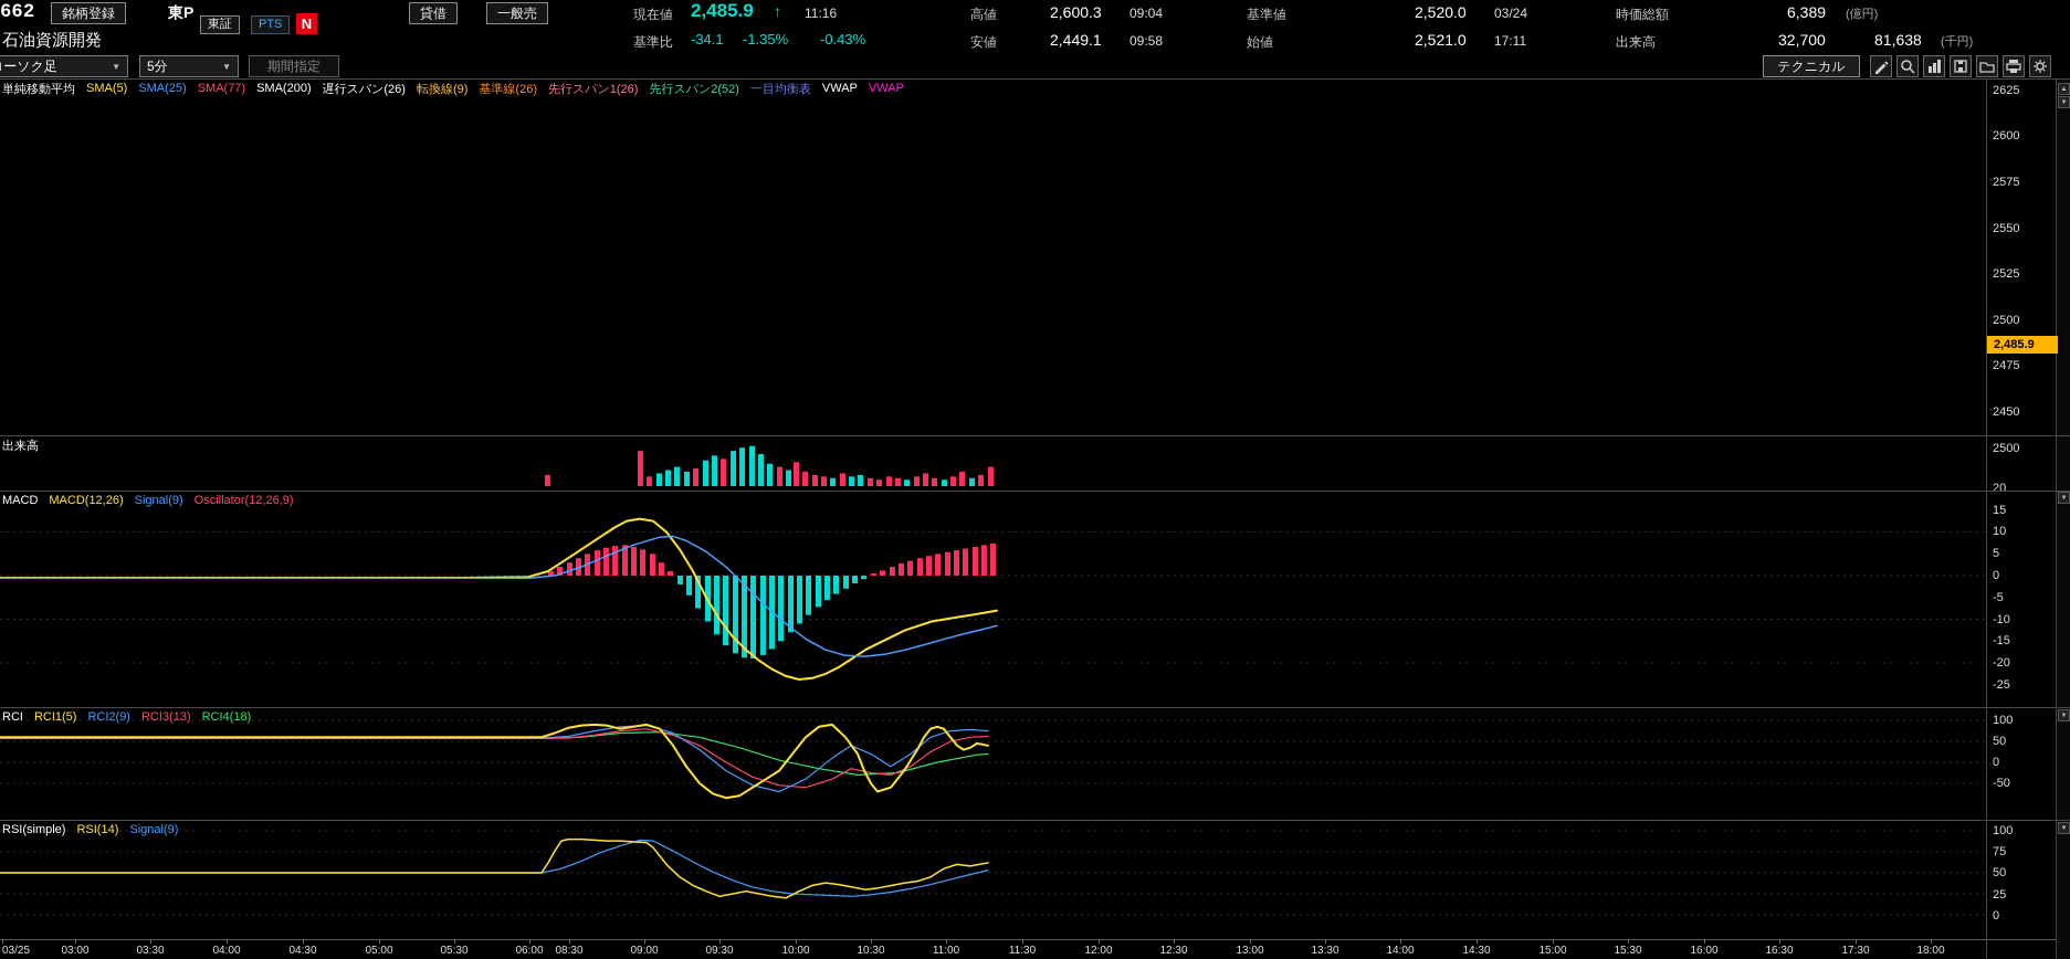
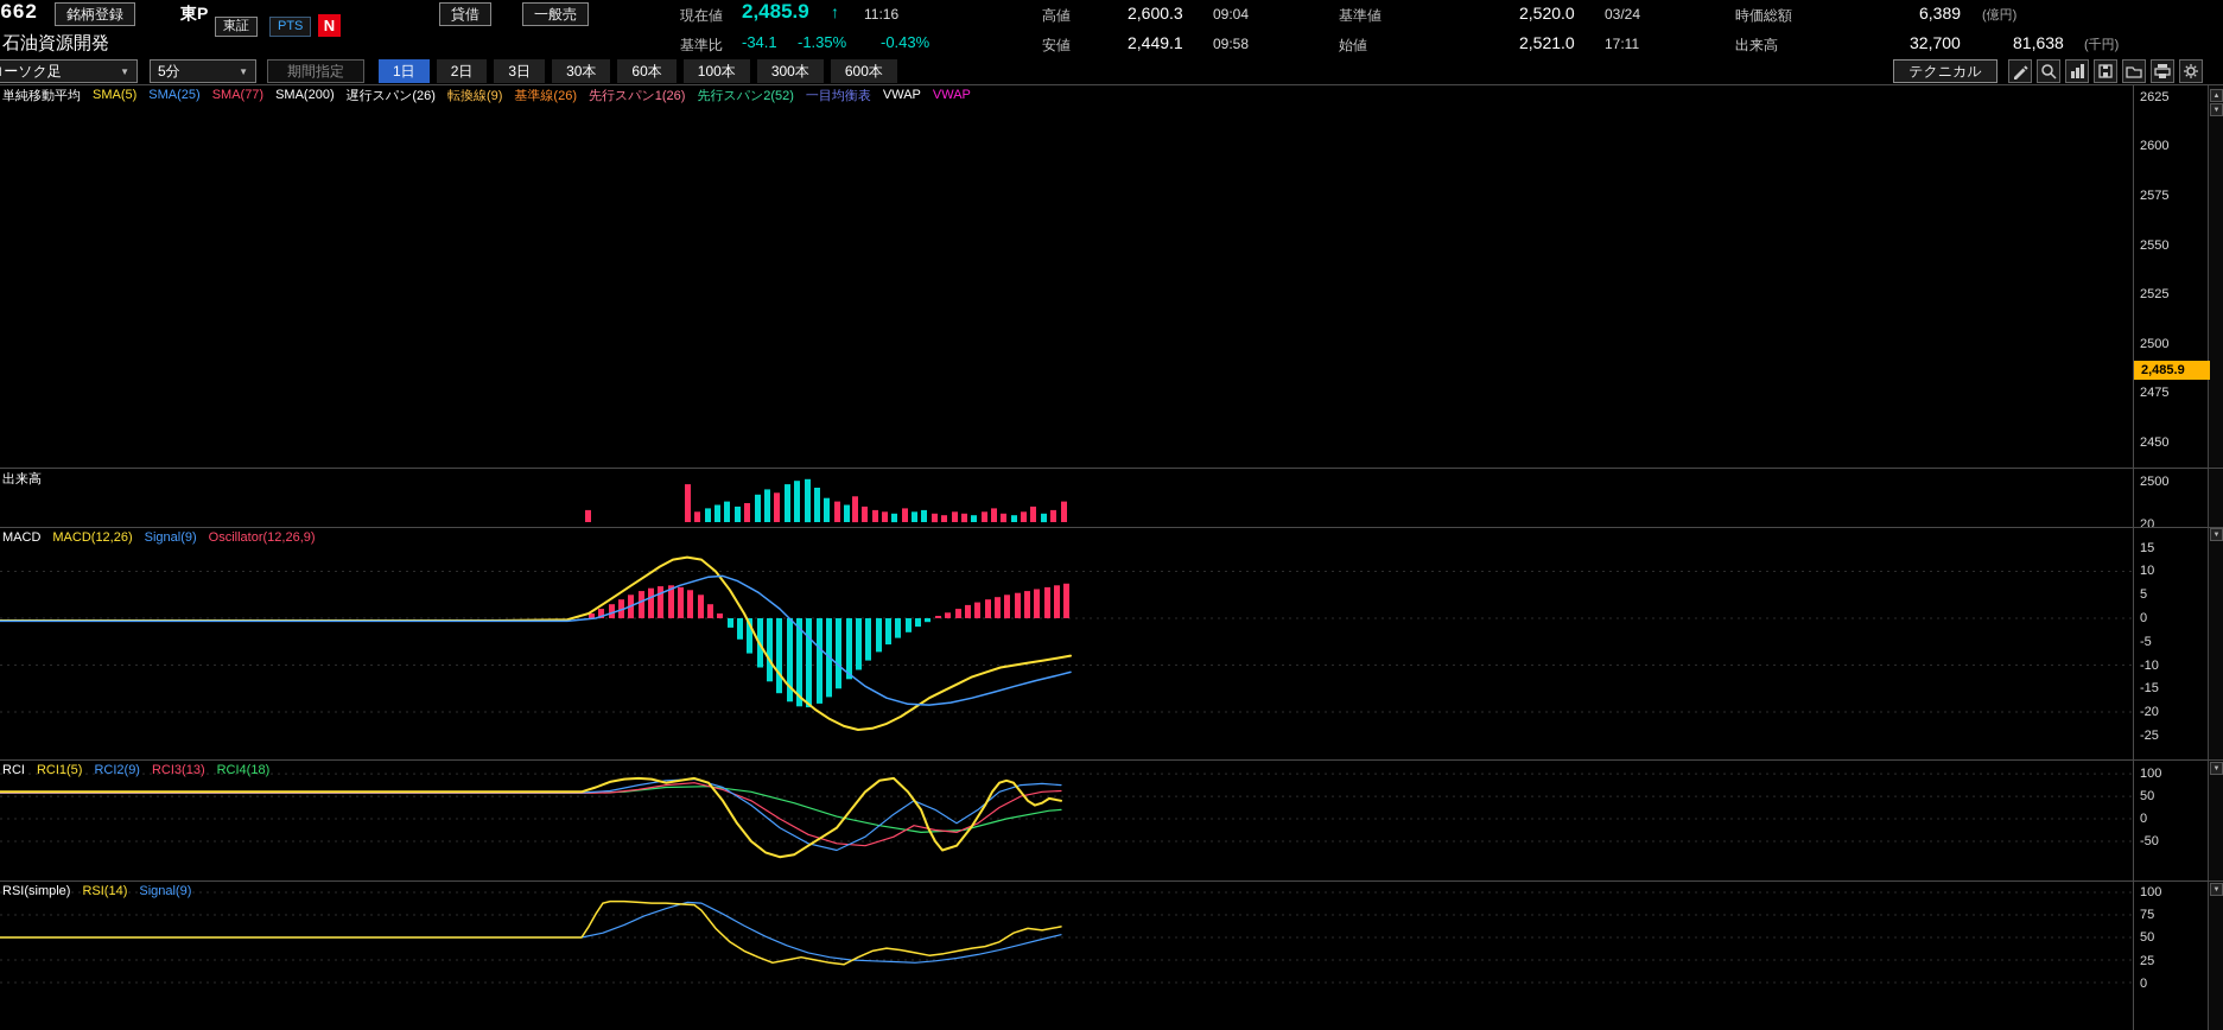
  662
  銘柄登録
  東P
  東証
  PTS
  N
  石油資源開発
  貸借
  一般売
  現在値
  2,485.9
  ↑
  11:16
  基準比
  -34.1
  -1.35%
  -0.43%
  高値
  2,600.3
  09:04
  安値
  2,449.1
  09:58
  基準値
  2,520.0
  03/24
  始値
  2,521.0
  17:11
  時価総額
  6,389
  (億円)
  出来高
  32,700
  81,638
  (千円)
  ーソク足
  ▼
  5分
  ▼
  期間指定
+ 1日
+ 2日
+ 3日
+ 30本
+ 60本
+ 100本
+ 300本
+ 600本
  テクニカル
  単純移動平均
  SMA(5)
  SMA(25)
  SMA(77)
  SMA(200)
  遅行スパン(26)
  転換線(9)
  基準線(26)
  先行スパン1(26)
  先行スパン2(52)
  一目均衡表
  VWAP
  VWAP
  出来高
  MACD
  MACD(12,26)
  Signal(9)
  Oscillator(12,26,9)
  RCI
  RCI1(5)
  RCI2(9)
  RCI3(13)
  RCI4(18)
  RSI(simple)
  RSI(14)
  Signal(9)
  2625
  2600
  2575
  2550
  2525
  2500
  2475
  2450
  2500
  20
  15
  10
  5
  0
  -5
  -10
  -15
  -20
  -25
  100
  50
  0
  -50
  100
  75
  50
  25
  0
  2,485.9
- 03/25
- 03:00
- 03:30
- 04:00
- 04:30
- 05:00
- 05:30
- 06:00
- 08:30
- 09:00
- 09:30
- 10:00
- 10:30
- 11:00
- 11:30
- 12:00
- 12:30
- 13:00
- 13:30
- 14:00
- 14:30
- 15:00
- 15:30
- 16:00
- 16:30
- 17:30
- 18:00
